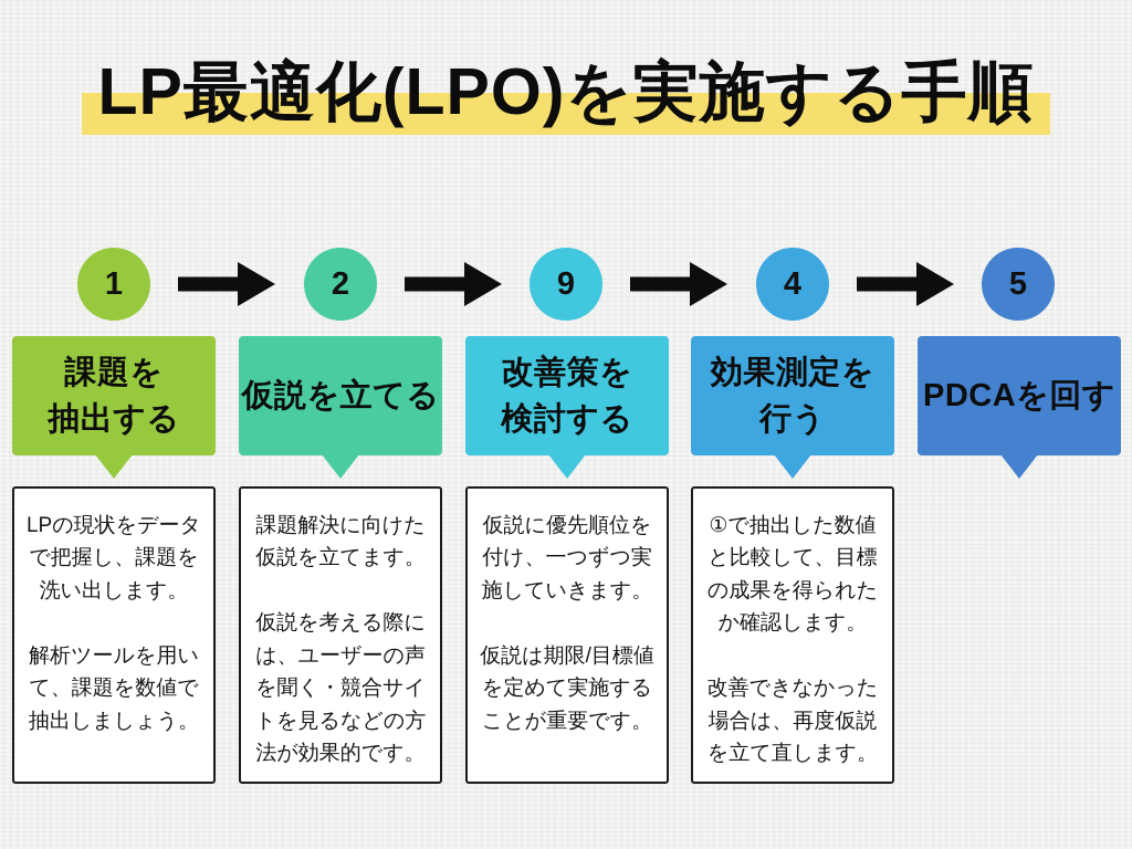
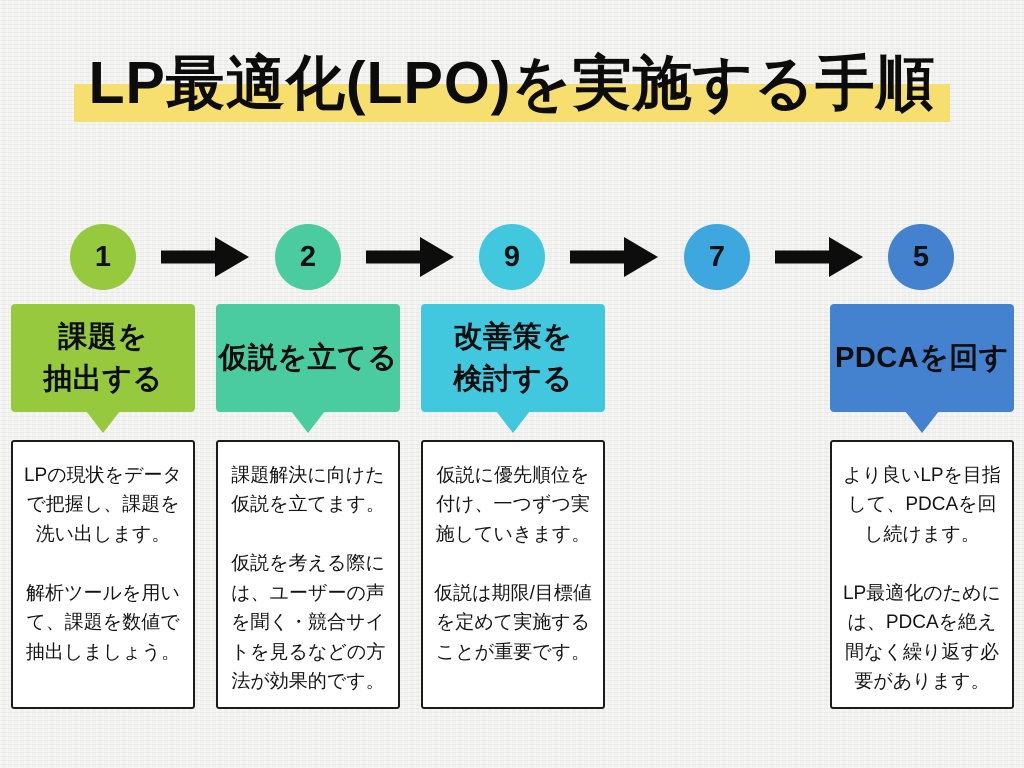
  LP最適化(LPO)を実施する手順
  1
  2
  9
- 4
+ 7
  5
  課題を
  抽出する
  LPの現状をデータで把握し、課題を洗い出します。
  解析ツールを用いて、課題を数値で抽出しましょう。
  仮説を立てる
  課題解決に向けた仮説を立てます。
  仮説を考える際には、ユーザーの声を聞く・競合サイトを見るなどの方法が効果的です。
  改善策を
  検討する
  仮説に優先順位を付け、一つずつ実施していきます。
  仮説は期限/目標値を定めて実施することが重要です。
- 効果測定を
- 行う
- ①で抽出した数値と比較して、目標の成果を得られたか確認します。
- 改善できなかった場合は、再度仮説を立て直します。
  PDCAを回す
+ より良いLPを目指して、PDCAを回し続けます。
+ LP最適化のためには、PDCAを絶え間なく繰り返す必要があります。
